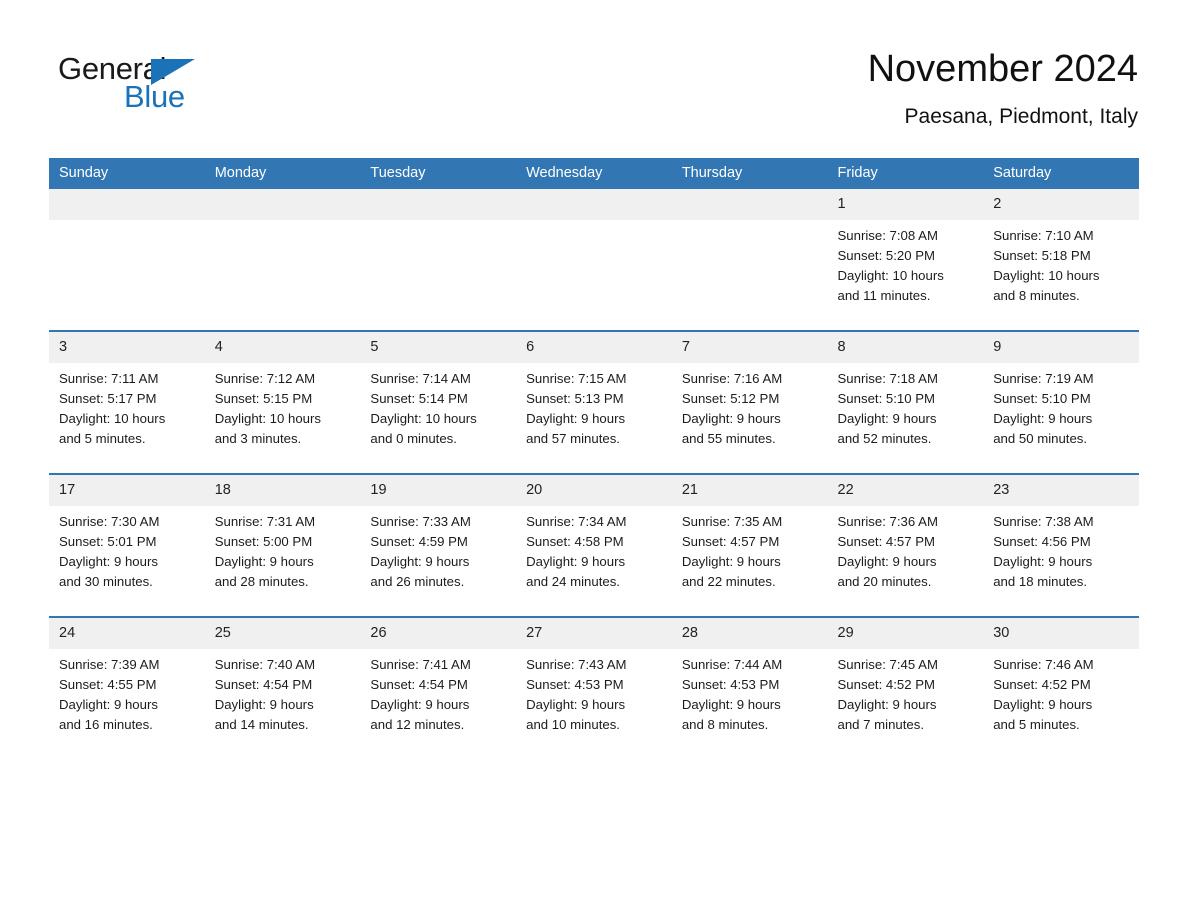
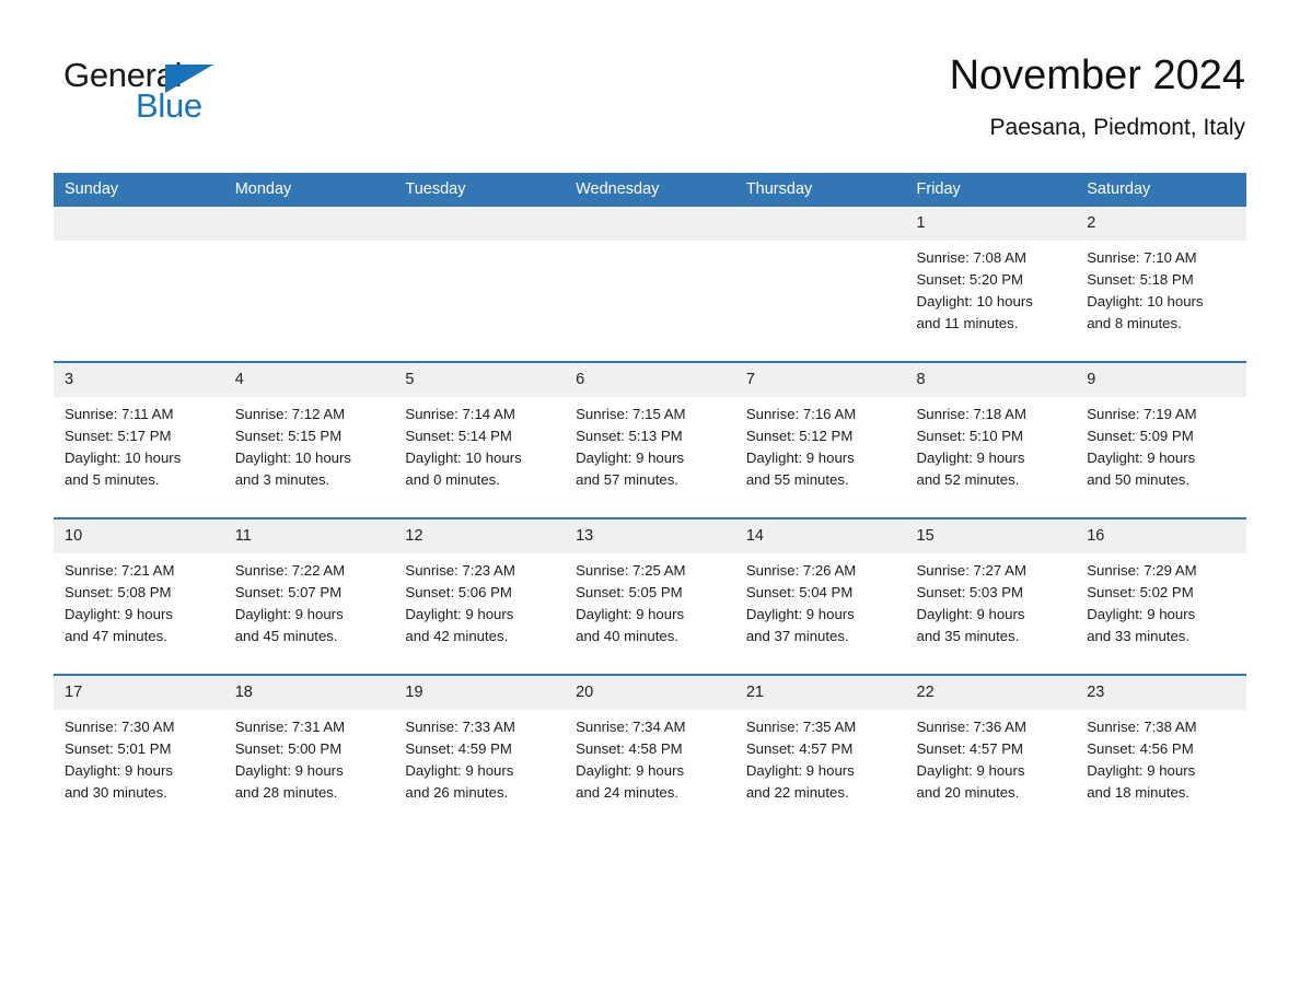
  General
  Blue
  November 2024
  Paesana, Piedmont, Italy
  Sunday	Monday	Tuesday	Wednesday	Thursday	Friday	Saturday
  					1 Sunrise: 7:08 AM Sunset: 5:20 PM Daylight: 10 hours and 11 minutes.	2 Sunrise: 7:10 AM Sunset: 5:18 PM Daylight: 10 hours and 8 minutes.
- 3 Sunrise: 7:11 AM Sunset: 5:17 PM Daylight: 10 hours and 5 minutes.	4 Sunrise: 7:12 AM Sunset: 5:15 PM Daylight: 10 hours and 3 minutes.	5 Sunrise: 7:14 AM Sunset: 5:14 PM Daylight: 10 hours and 0 minutes.	6 Sunrise: 7:15 AM Sunset: 5:13 PM Daylight: 9 hours and 57 minutes.	7 Sunrise: 7:16 AM Sunset: 5:12 PM Daylight: 9 hours and 55 minutes.	8 Sunrise: 7:18 AM Sunset: 5:10 PM Daylight: 9 hours and 52 minutes.	9 Sunrise: 7:19 AM Sunset: 5:10 PM Daylight: 9 hours and 50 minutes.
+ 3 Sunrise: 7:11 AM Sunset: 5:17 PM Daylight: 10 hours and 5 minutes.	4 Sunrise: 7:12 AM Sunset: 5:15 PM Daylight: 10 hours and 3 minutes.	5 Sunrise: 7:14 AM Sunset: 5:14 PM Daylight: 10 hours and 0 minutes.	6 Sunrise: 7:15 AM Sunset: 5:13 PM Daylight: 9 hours and 57 minutes.	7 Sunrise: 7:16 AM Sunset: 5:12 PM Daylight: 9 hours and 55 minutes.	8 Sunrise: 7:18 AM Sunset: 5:10 PM Daylight: 9 hours and 52 minutes.	9 Sunrise: 7:19 AM Sunset: 5:09 PM Daylight: 9 hours and 50 minutes.
+ 10 Sunrise: 7:21 AM Sunset: 5:08 PM Daylight: 9 hours and 47 minutes.	11 Sunrise: 7:22 AM Sunset: 5:07 PM Daylight: 9 hours and 45 minutes.	12 Sunrise: 7:23 AM Sunset: 5:06 PM Daylight: 9 hours and 42 minutes.	13 Sunrise: 7:25 AM Sunset: 5:05 PM Daylight: 9 hours and 40 minutes.	14 Sunrise: 7:26 AM Sunset: 5:04 PM Daylight: 9 hours and 37 minutes.	15 Sunrise: 7:27 AM Sunset: 5:03 PM Daylight: 9 hours and 35 minutes.	16 Sunrise: 7:29 AM Sunset: 5:02 PM Daylight: 9 hours and 33 minutes.
  17 Sunrise: 7:30 AM Sunset: 5:01 PM Daylight: 9 hours and 30 minutes.	18 Sunrise: 7:31 AM Sunset: 5:00 PM Daylight: 9 hours and 28 minutes.	19 Sunrise: 7:33 AM Sunset: 4:59 PM Daylight: 9 hours and 26 minutes.	20 Sunrise: 7:34 AM Sunset: 4:58 PM Daylight: 9 hours and 24 minutes.	21 Sunrise: 7:35 AM Sunset: 4:57 PM Daylight: 9 hours and 22 minutes.	22 Sunrise: 7:36 AM Sunset: 4:57 PM Daylight: 9 hours and 20 minutes.	23 Sunrise: 7:38 AM Sunset: 4:56 PM Daylight: 9 hours and 18 minutes.
- 24 Sunrise: 7:39 AM Sunset: 4:55 PM Daylight: 9 hours and 16 minutes.	25 Sunrise: 7:40 AM Sunset: 4:54 PM Daylight: 9 hours and 14 minutes.	26 Sunrise: 7:41 AM Sunset: 4:54 PM Daylight: 9 hours and 12 minutes.	27 Sunrise: 7:43 AM Sunset: 4:53 PM Daylight: 9 hours and 10 minutes.	28 Sunrise: 7:44 AM Sunset: 4:53 PM Daylight: 9 hours and 8 minutes.	29 Sunrise: 7:45 AM Sunset: 4:52 PM Daylight: 9 hours and 7 minutes.	30 Sunrise: 7:46 AM Sunset: 4:52 PM Daylight: 9 hours and 5 minutes.
